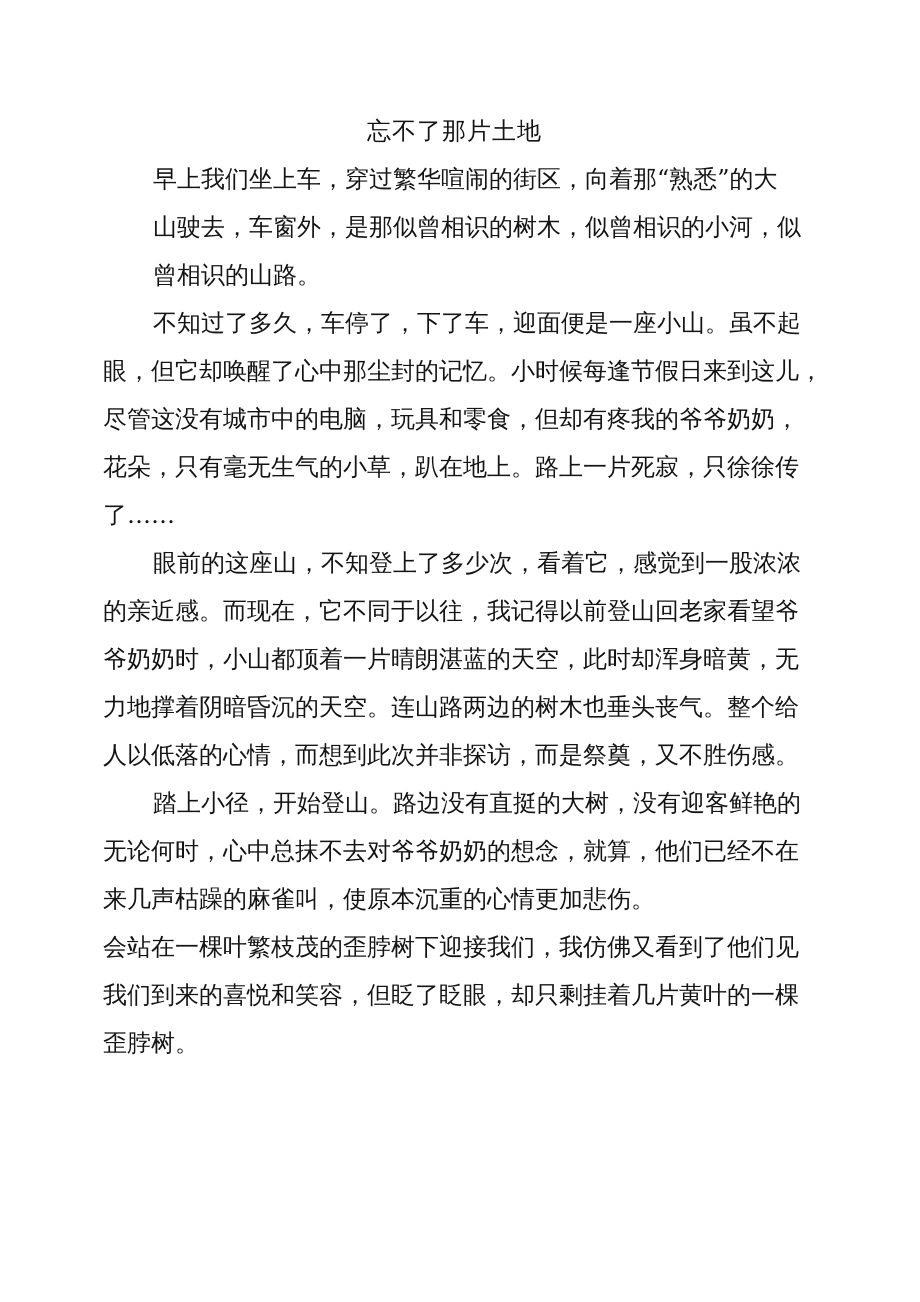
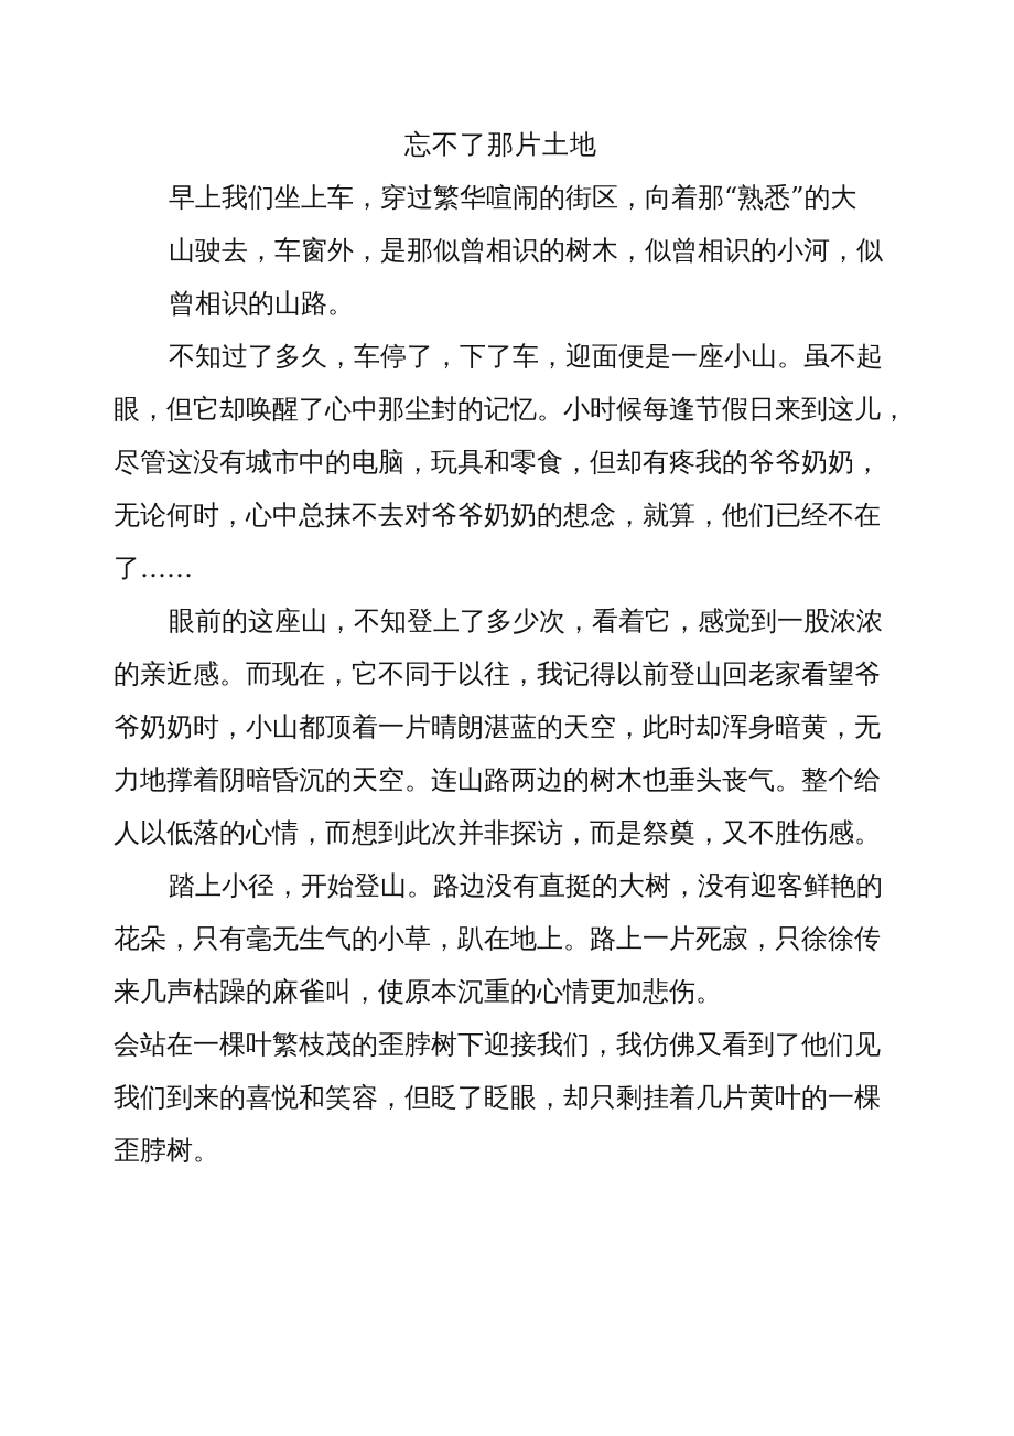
  忘不了那片土地
  早上我们坐上车，穿过繁华喧闹的街区，向着那“熟悉”的大
  山驶去，车窗外，是那似曾相识的树木，似曾相识的小河，似
  曾相识的山路。
  不知过了多久，车停了，下了车，迎面便是一座小山。虽不起
  眼，但它却唤醒了心中那尘封的记忆。小时候每逢节假日来到这儿，
  尽管这没有城市中的电脑，玩具和零食，但却有疼我的爷爷奶奶，
- 花朵，只有毫无生气的小草，趴在地上。路上一片死寂，只徐徐传
+ 无论何时，心中总抹不去对爷爷奶奶的想念，就算，他们已经不在
  了……
  眼前的这座山，不知登上了多少次，看着它，感觉到一股浓浓
  的亲近感。而现在，它不同于以往，我记得以前登山回老家看望爷
  爷奶奶时，小山都顶着一片晴朗湛蓝的天空，此时却浑身暗黄，无
  力地撑着阴暗昏沉的天空。连山路两边的树木也垂头丧气。整个给
  人以低落的心情，而想到此次并非探访，而是祭奠，又不胜伤感。
  踏上小径，开始登山。路边没有直挺的大树，没有迎客鲜艳的
- 无论何时，心中总抹不去对爷爷奶奶的想念，就算，他们已经不在
+ 花朵，只有毫无生气的小草，趴在地上。路上一片死寂，只徐徐传
  来几声枯躁的麻雀叫，使原本沉重的心情更加悲伤。
  会站在一棵叶繁枝茂的歪脖树下迎接我们，我仿佛又看到了他们见
  我们到来的喜悦和笑容，但眨了眨眼，却只剩挂着几片黄叶的一棵
  歪脖树。
